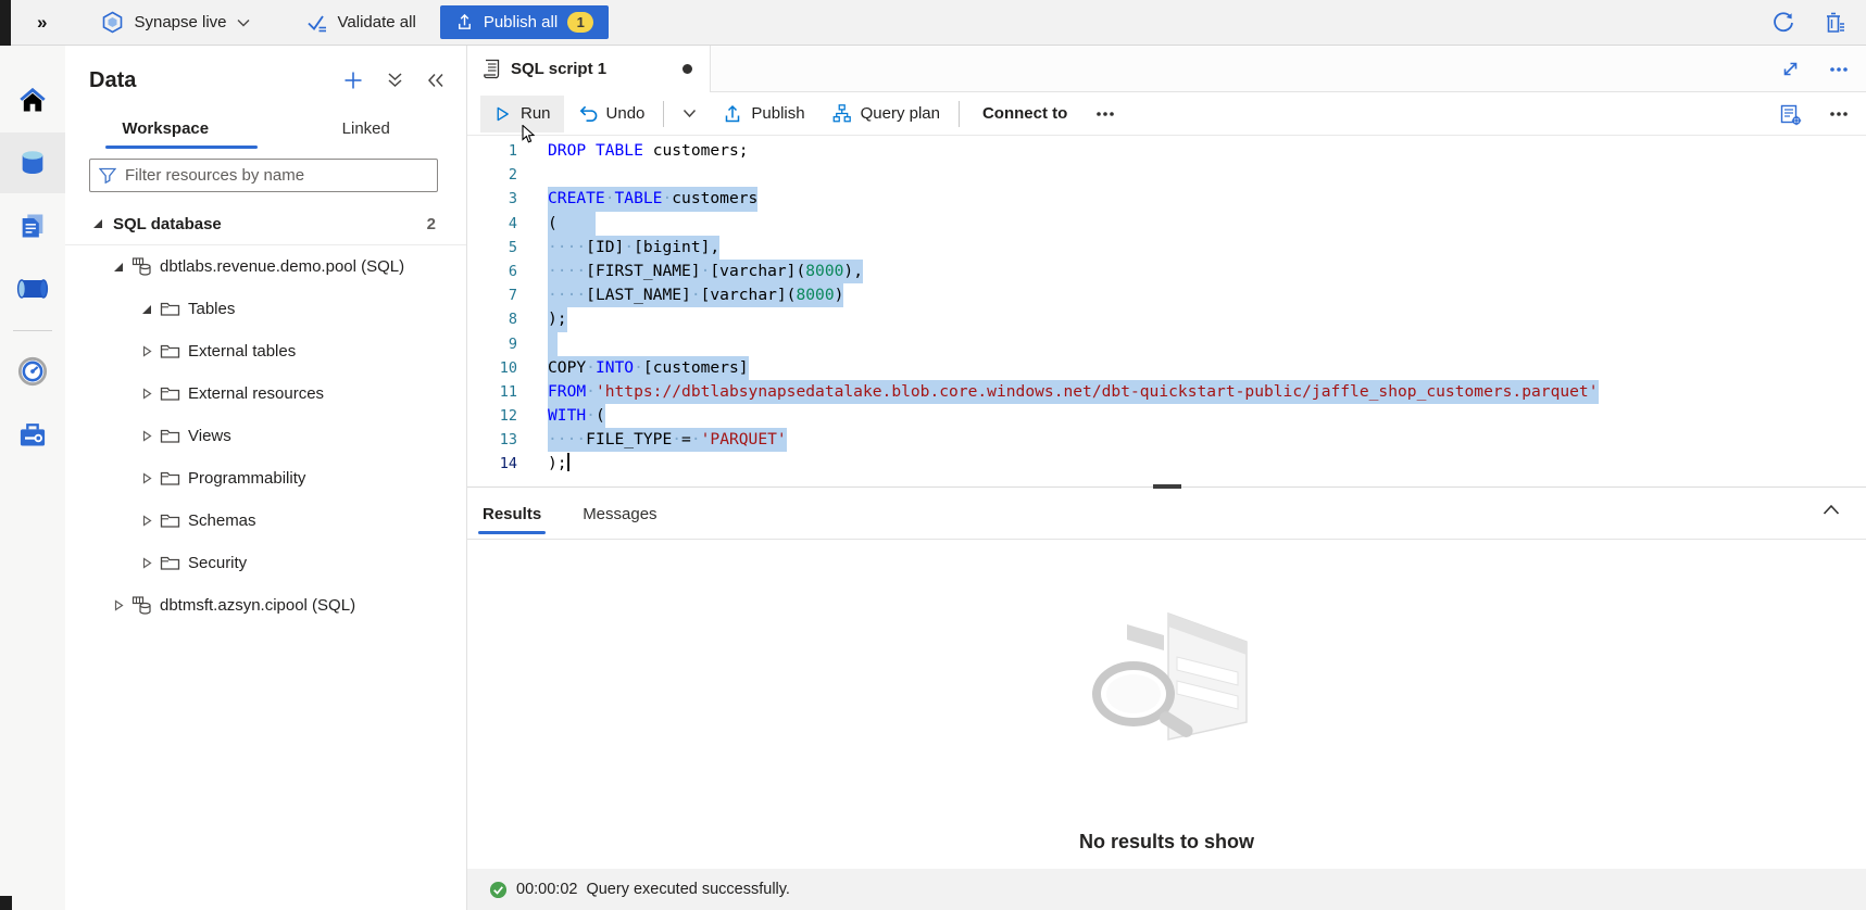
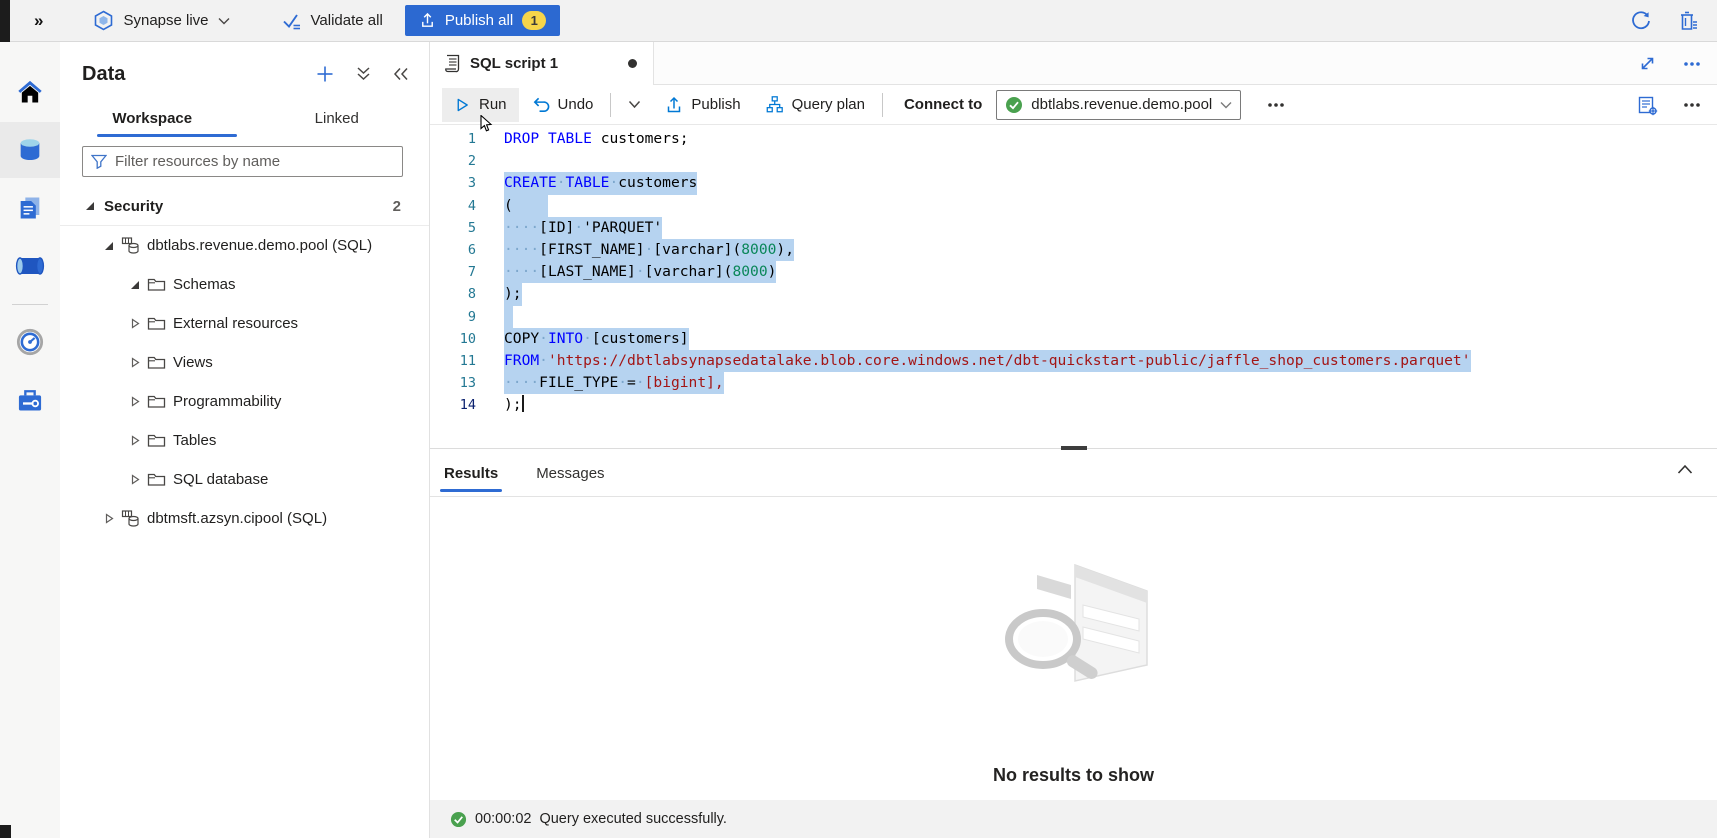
  »
  Synapse live
  Validate all
  Publish all
  1
  Data
  Workspace
  Linked
  Filter resources by name
- SQL database
+ Security
  2
  dbtlabs.revenue.demo.pool (SQL)
- Tables
+ Schemas
- External tables
  External resources
  Views
  Programmability
- Schemas
+ Tables
- Security
+ SQL database
  dbtmsft.azsyn.cipool (SQL)
  SQL script 1
  Run
  Undo
  Publish
  Query plan
  Connect to
+ dbtlabs.revenue.demo.pool
  1
  DROP TABLE customers;
  2
  3
  CREATE·TABLE·customers
  4
  (
  5
- ····[ID]·[bigint],
+ ····[ID]·'PARQUET'
  6
  ····[FIRST_NAME]·[varchar](8000),
  7
  ····[LAST_NAME]·[varchar](8000)
  8
  );
  9
  10
  COPY·INTO·[customers]
  11
  FROM·'https://dbtlabsynapsedatalake.blob.core.windows.net/dbt-quickstart-public/jaffle_shop_customers.parquet'
- 12
- WITH·(
  13
- ····FILE_TYPE·=·'PARQUET'
+ ····FILE_TYPE·=·[bigint],
  14
  );
  Results
  Messages
  No results to show
  00:00:02
  Query executed successfully.
